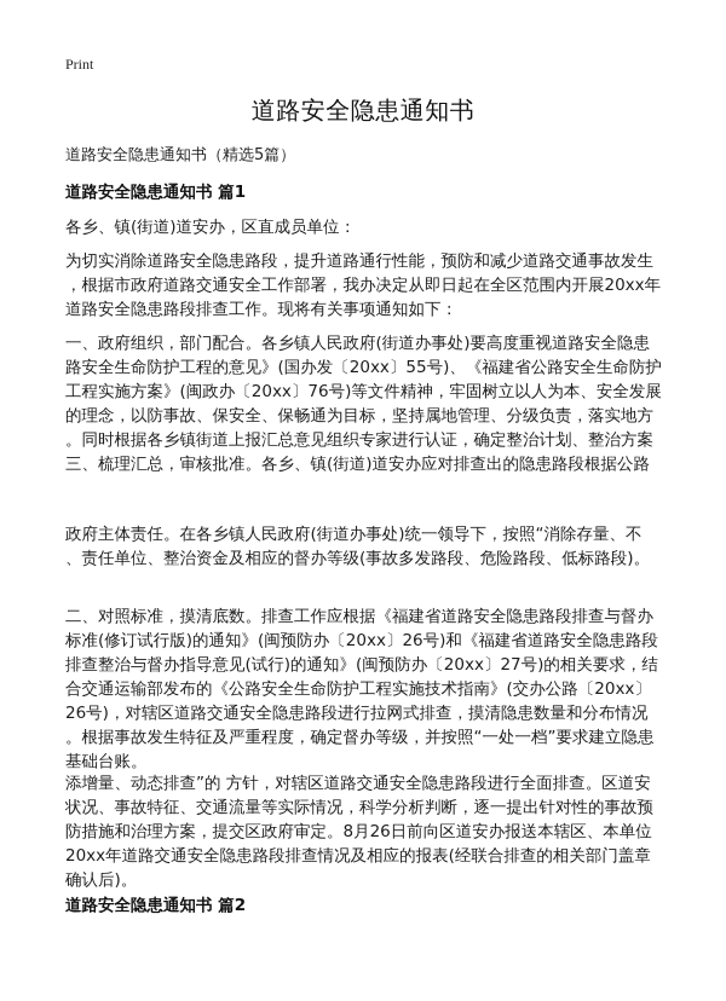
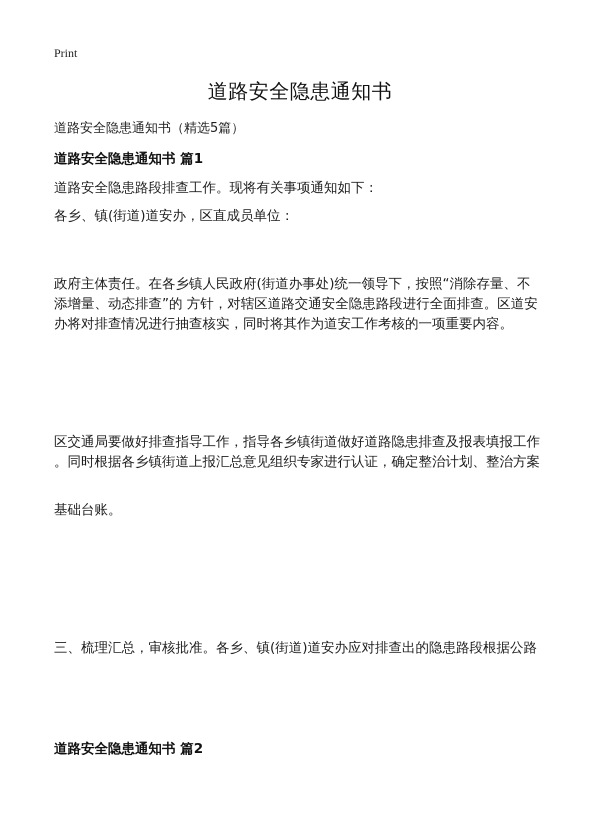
  Print
  道路安全隐患通知书
  道路安全隐患通知书（精选5篇）
  道路安全隐患通知书 篇1
- 各乡、镇(街道)道安办，区直成员单位：
+ 道路安全隐患路段排查工作。现将有关事项通知如下：
- 为切实消除道路安全隐患路段，提升道路通行性能，预防和减少道路交通事故发生
- ，根据市政府道路交通安全工作部署，我办决定从即日起在全区范围内开展20xx年
- 道路安全隐患路段排查工作。现将有关事项通知如下：
+ 各乡、镇(街道)道安办，区直成员单位：
- 一、政府组织，部门配合。各乡镇人民政府(街道办事处)要高度重视道路安全隐患
- 路安全生命防护工程的意见》(国办发〔20xx〕55号)、《福建省公路安全生命防护
- 工程实施方案》(闽政办〔20xx〕76号)等文件精神，牢固树立以人为本、安全发展
- 的理念，以防事故、保安全、保畅通为目标，坚持属地管理、分级负责，落实地方
- 。同时根据各乡镇街道上报汇总意见组织专家进行认证，确定整治计划、整治方案
+ 政府主体责任。在各乡镇人民政府(街道办事处)统一领导下，按照“消除存量、不
- 三、梳理汇总，审核批准。各乡、镇(街道)道安办应对排查出的隐患路段根据公路
+ 添增量、动态排查”的 方针，对辖区道路交通安全隐患路段进行全面排查。区道安
+ 办将对排查情况进行抽查核实，同时将其作为道安工作考核的一项重要内容。
+ 区交通局要做好排查指导工作，指导各乡镇街道做好道路隐患排查及报表填报工作
- 政府主体责任。在各乡镇人民政府(街道办事处)统一领导下，按照“消除存量、不
+ 。同时根据各乡镇街道上报汇总意见组织专家进行认证，确定整治计划、整治方案
- 、责任单位、整治资金及相应的督办等级(事故多发路段、危险路段、低标路段)。
- 二、对照标准，摸清底数。排查工作应根据《福建省道路安全隐患路段排查与督办
- 标准(修订试行版)的通知》(闽预防办〔20xx〕26号)和《福建省道路安全隐患路段
- 排查整治与督办指导意见(试行)的通知》(闽预防办〔20xx〕27号)的相关要求，结
- 合交通运输部发布的《公路安全生命防护工程实施技术指南》(交办公路〔20xx〕
- 26号)，对辖区道路交通安全隐患路段进行拉网式排查，摸清隐患数量和分布情况
- 。根据事故发生特征及严重程度，确定督办等级，并按照“一处一档”要求建立隐患
  基础台账。
- 添增量、动态排查”的 方针，对辖区道路交通安全隐患路段进行全面排查。区道安
+ 三、梳理汇总，审核批准。各乡、镇(街道)道安办应对排查出的隐患路段根据公路
- 状况、事故特征、交通流量等实际情况，科学分析判断，逐一提出针对性的事故预
- 防措施和治理方案，提交区政府审定。8月26日前向区道安办报送本辖区、本单位
- 20xx年道路交通安全隐患路段排查情况及相应的报表(经联合排查的相关部门盖章
- 确认后)。
  道路安全隐患通知书 篇2
